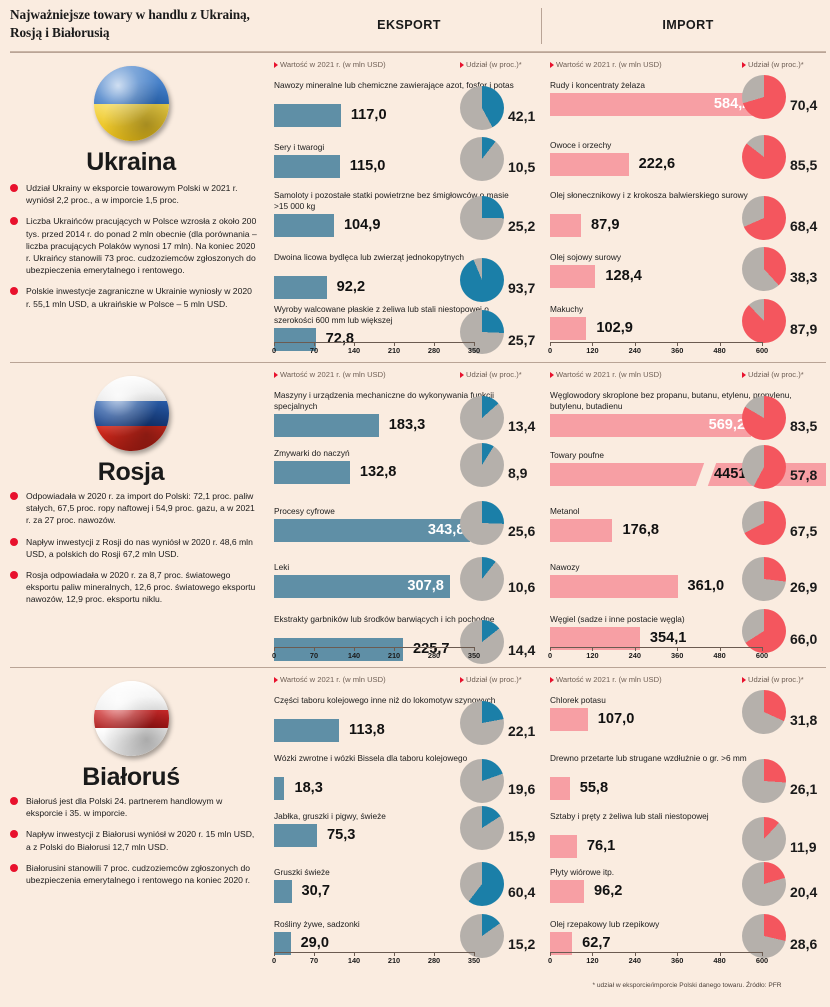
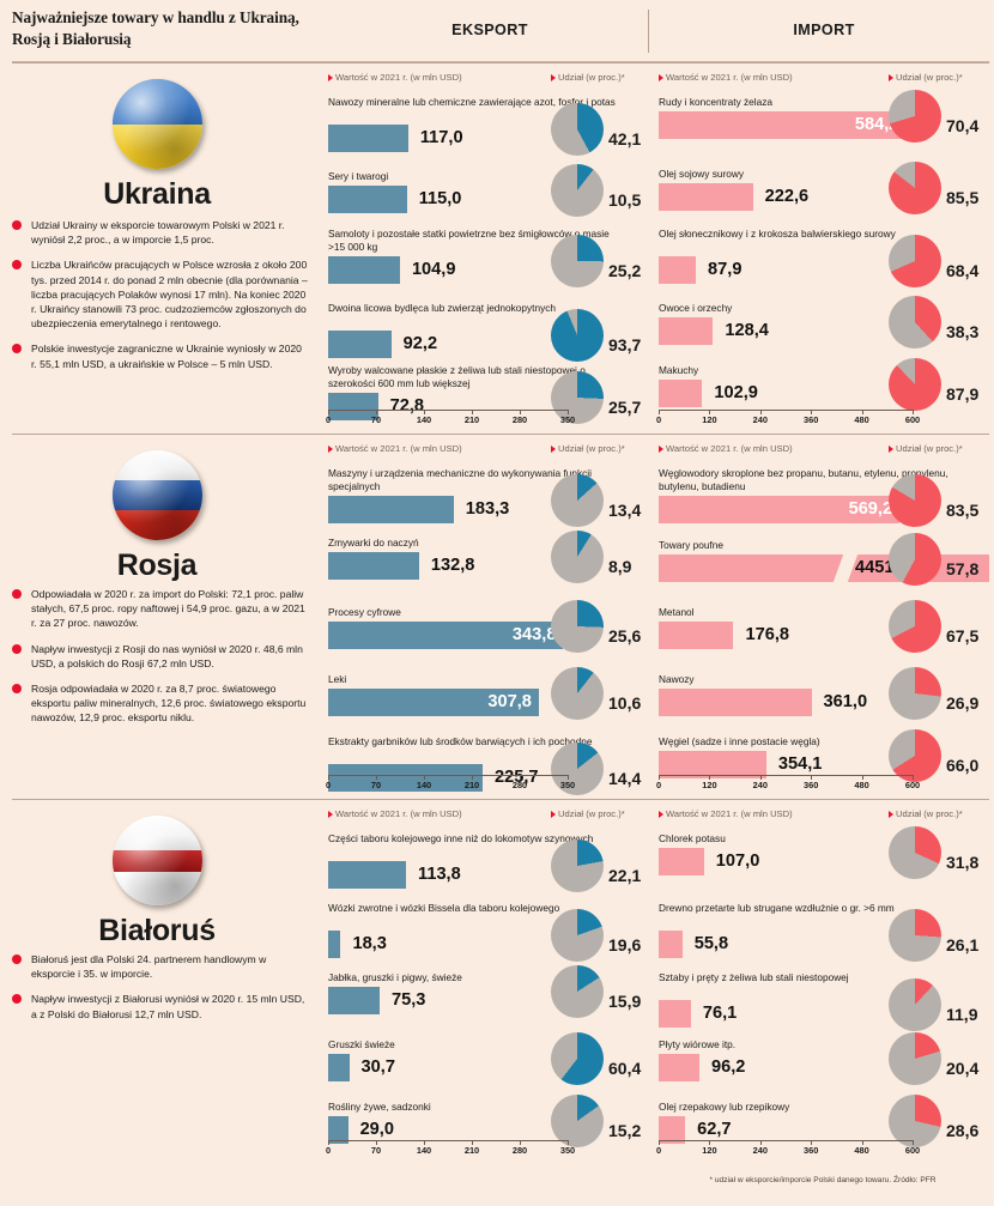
  Najważniejsze towary w handlu z Ukrainą, Rosją i Białorusią
  EKSPORT
  IMPORT
  Ukraina
  Udział Ukrainy w eksporcie towarowym Polski w 2021 r. wyniósł 2,2 proc., a w imporcie 1,5 proc.
  Liczba Ukraińców pracujących w Polsce wzrosła z około 200 tys. przed 2014 r. do ponad 2 mln obecnie (dla porównania – liczba pracujących Polaków wynosi 17 mln). Na koniec 2020 r. Ukraińcy stanowili 73 proc. cudzoziemców zgłoszonych do ubezpieczenia emerytalnego i rentowego.
  Polskie inwestycje zagraniczne w Ukrainie wyniosły w 2020 r. 55,1 mln USD, a ukraińskie w Polsce – 5 mln USD.
  Wartość w 2021 r. (w mln USD)
  Udział (w proc.)*
  Nawozy mineralne lub chemiczne zawierające azot, fosfor i potas
  117,0
  42,1
  Sery i twarogi
  115,0
  10,5
  Samoloty i pozostałe statki powietrzne bez śmigłowców o masie >15 000 kg
  104,9
  25,2
  Dwoina licowa bydlęca lub zwierząt jednokopytnych
  92,2
  93,7
  Wyroby walcowane płaskie z żeliwa lub stali niestopowej o szerokości 600 mm lub większej
  72,8
  25,7
  0
  70
  140
  210
  280
  350
  Wartość w 2021 r. (w mln USD)
  Udział (w proc.)*
  Rudy i koncentraty żelaza
  584,
  70,4
- Owoce i orzechy
+ Olej sojowy surowy
  222,6
  85,5
  Olej słonecznikowy i z krokosza balwierskiego surowy
  87,9
  68,4
- Olej sojowy surowy
+ Owoce i orzechy
  128,4
  38,3
  Makuchy
  102,9
  87,9
  0
  120
  240
  360
  480
  600
  Rosja
  Odpowiadała w 2020 r. za import do Polski: 72,1 proc. paliw stałych, 67,5 proc. ropy naftowej i 54,9 proc. gazu, a w 2021 r. za 27 proc. nawozów.
  Napływ inwestycji z Rosji do nas wyniósł w 2020 r. 48,6 mln USD, a polskich do Rosji 67,2 mln USD.
  Rosja odpowiadała w 2020 r. za 8,7 proc. światowego eksportu paliw mineralnych, 12,6 proc. światowego eksportu nawozów, 12,9 proc. eksportu niklu.
  Wartość w 2021 r. (w mln USD)
  Udział (w proc.)*
  Maszyny i urządzenia mechaniczne do wykonywania funkcji specjalnych
  183,3
  13,4
  Zmywarki do naczyń
  132,8
  8,9
  Procesy cyfrowe
  343,
  25,6
  Leki
  307,8
  10,6
  Ekstrakty garbników lub środków barwiących i ich pochodne
  22,7
  14,4
  0
  70
  140
  210
  280
  350
  Wartość w 2021 r. (w mln USD)
  Udział (w proc.)*
  Węglowodory skroplone bez propanu, butanu, etylenu, propylenu, butylenu, butadienu
  569,2
  83,5
  Towary poufne
  57,8
  Metanol
  176,8
  67,5
  Nawozy
  361,0
  26,9
  Węgiel (sadze i inne postacie węgla)
  354,1
  66,0
  0
  120
  240
  360
  480
  600
  Białoruś
  Białoruś jest dla Polski 24. partnerem handlowym w eksporcie i 35. w imporcie.
  Napływ inwestycji z Białorusi wyniósł w 2020 r. 15 mln USD, a z Polski do Białorusi 12,7 mln USD.
- Białorusini stanowili 7 proc. cudzoziemców zgłoszonych do ubezpieczenia emerytalnego i rentowego na koniec 2020 r.
  Wartość w 2021 r. (w mln USD)
  Udział (w proc.)*
  Części taboru kolejowego inne niż do lokomotyw szynowych
  113,8
  22,1
  Wózki zwrotne i wózki Bissela dla taboru kolejowego
  18,3
  19,6
  Jabłka, gruszki i pigwy, świeże
  75,3
  15,9
  Gruszki świeże
  30,7
  60,4
  Rośliny żywe, sadzonki
  29,0
  15,2
  0
  70
  140
  210
  280
  350
  Wartość w 2021 r. (w mln USD)
  Udział (w proc.)*
  Chlorek potasu
  107,0
  31,8
  Drewno przetarte lub strugane wzdłużnie o gr. >6 mm
  55,8
  26,1
  Sztaby i pręty z żeliwa lub stali niestopowej
  76,1
  11,9
  Płyty wiórowe itp.
  96,2
  20,4
  Olej rzepakowy lub rzepikowy
  62,7
  28,6
  0
  120
  240
  360
  480
  600
